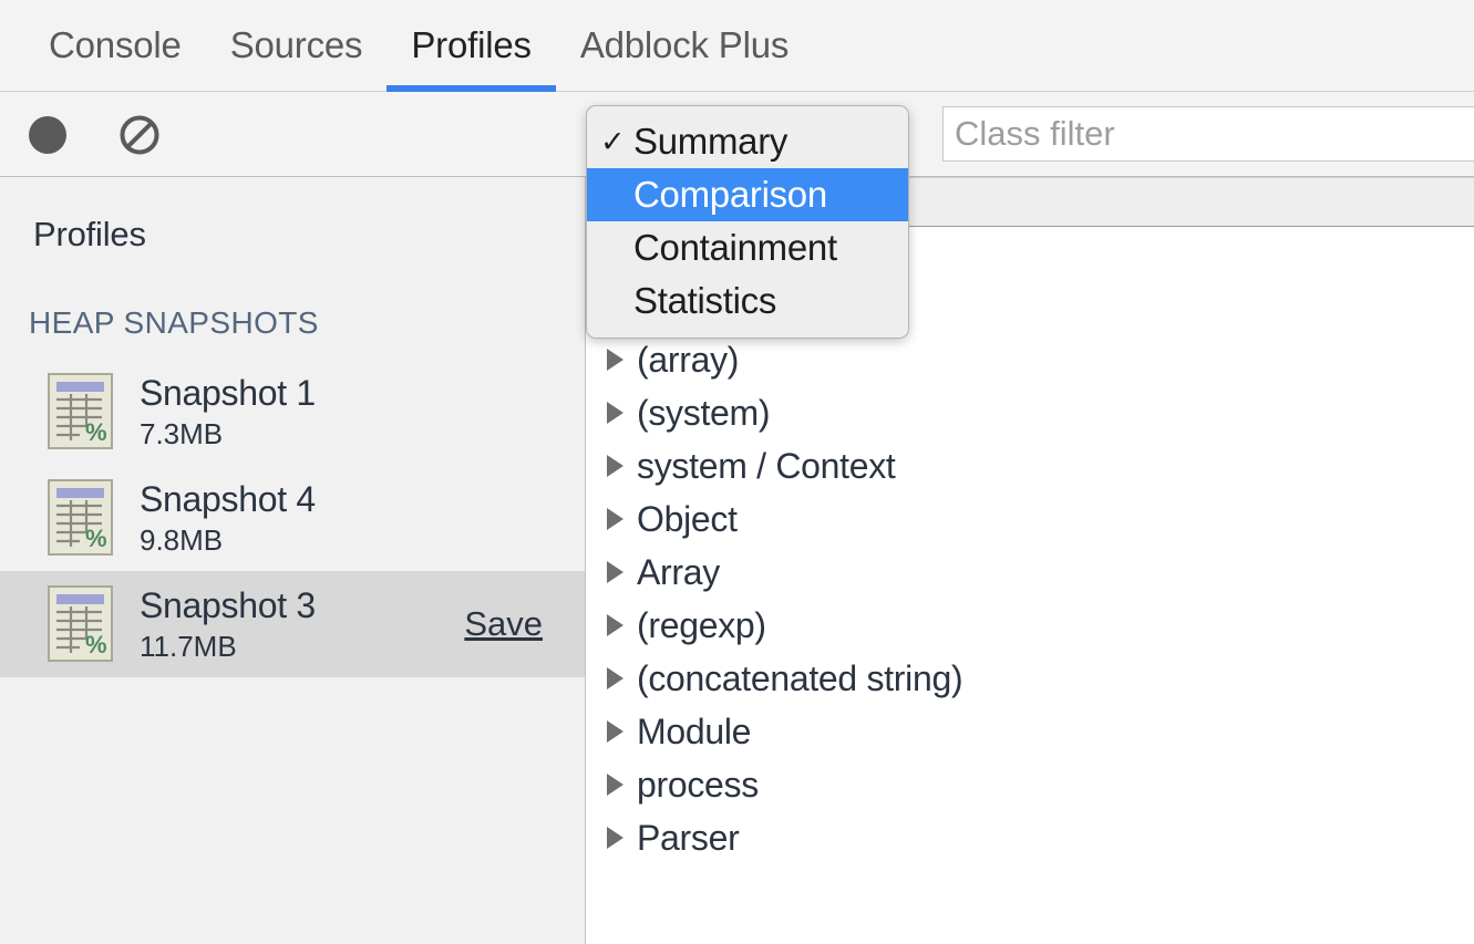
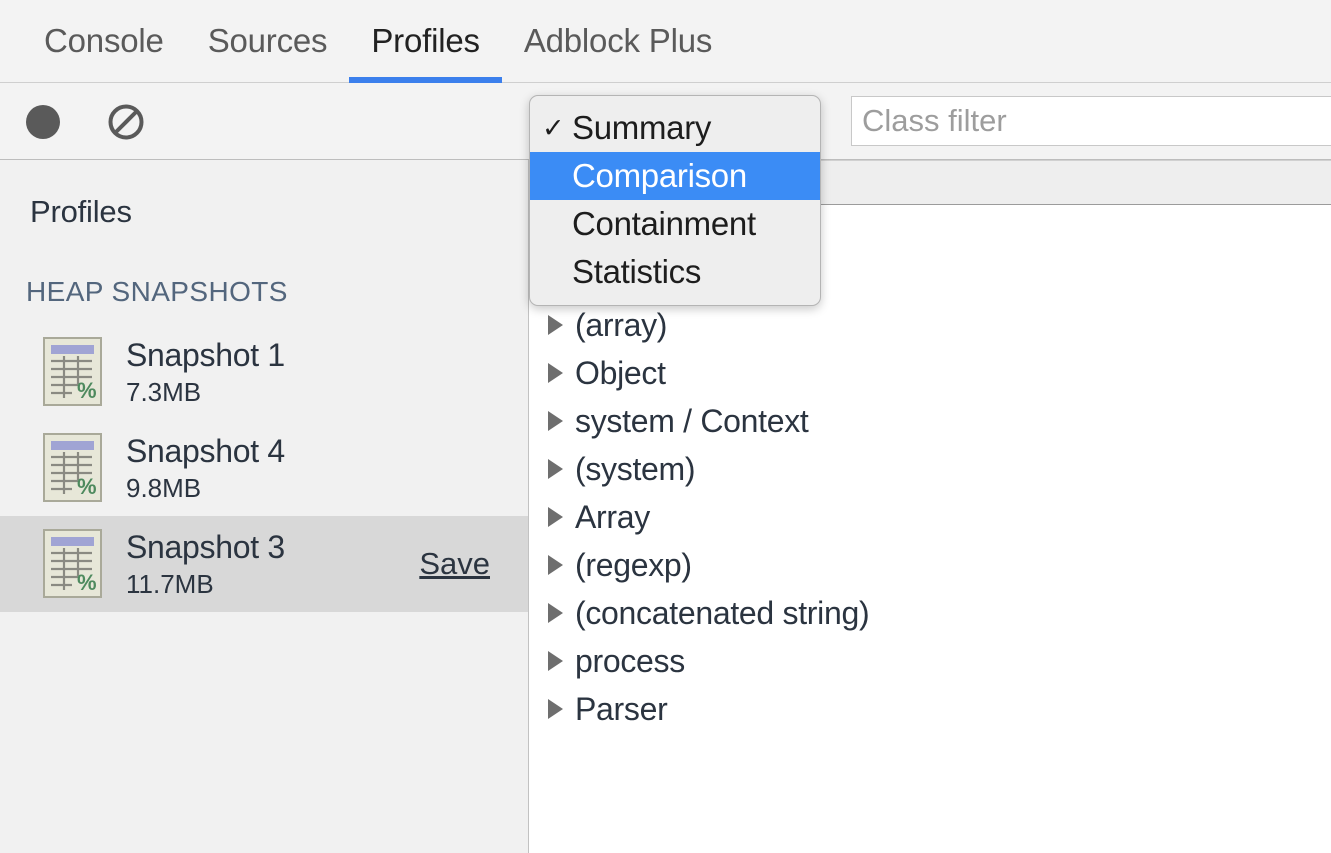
  Console
  Sources
  Profiles
  Adblock Plus
  Class filter
  Profiles
  HEAP SNAPSHOTS
  %
  Snapshot 1
  7.3MB
  %
  Snapshot 4
  9.8MB
  %
  Snapshot 3
  11.7MB
  Save
  (array)
- (system)
+ Object
  system / Context
- Object
+ (system)
  Array
  (regexp)
  (concatenated string)
- Module
  process
  Parser
  ✓
  Summary
  Comparison
  Containment
  Statistics
